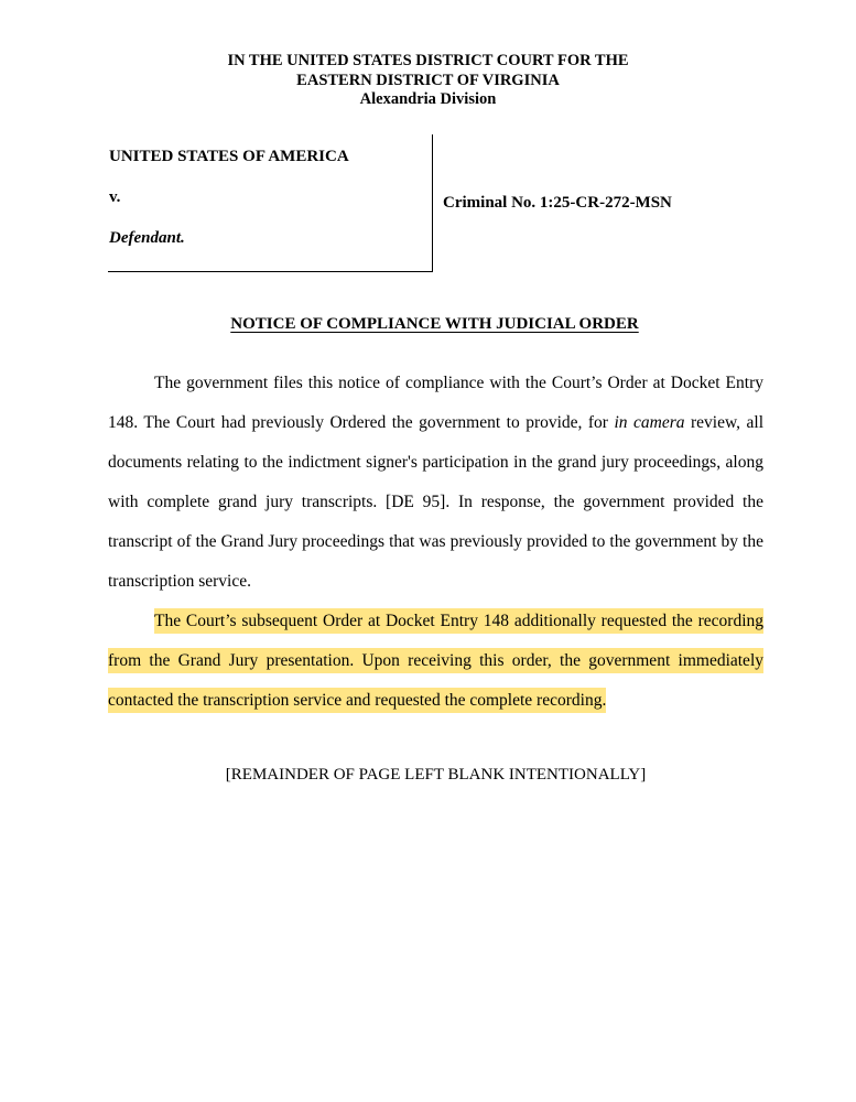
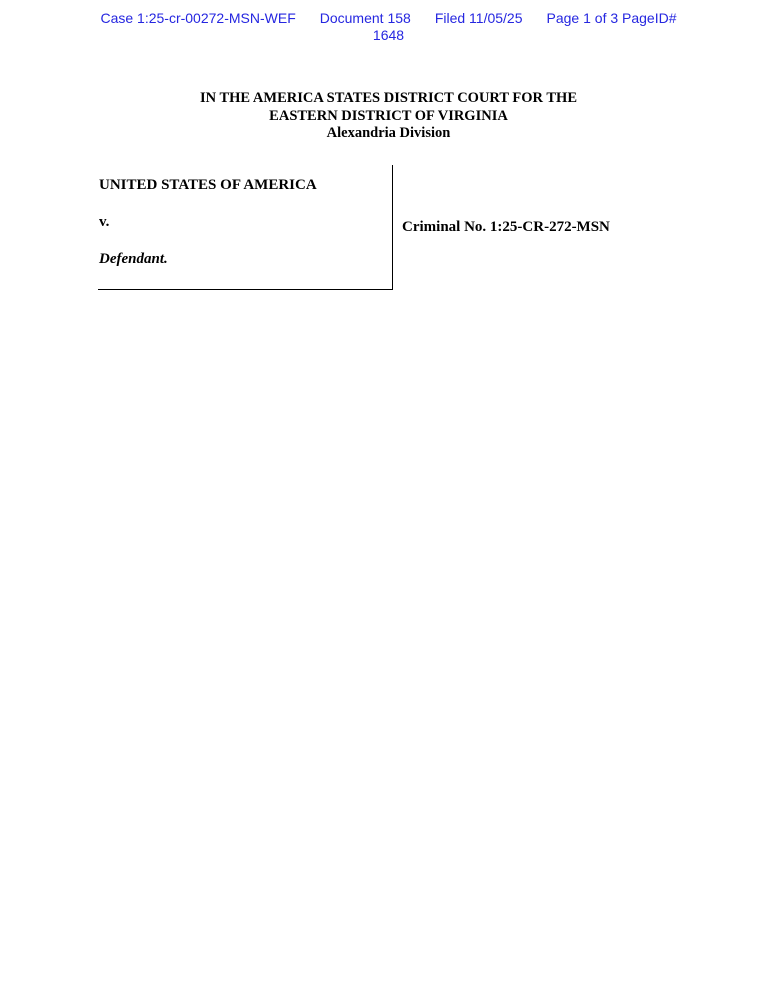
+ Case 1:25-cr-00272-MSN-WEF
+ Document 158
+ Filed 11/05/25
+ Page 1 of 3 PageID#
+ 1648
- IN THE UNITED STATES DISTRICT COURT FOR THE
+ IN THE AMERICA STATES DISTRICT COURT FOR THE
  EASTERN DISTRICT OF VIRGINIA
  Alexandria Division
  UNITED STATES OF AMERICA
  v.
  Defendant.
  Criminal No. 1:25-CR-272-MSN
- NOTICE OF COMPLIANCE WITH JUDICIAL ORDER
- The government files this notice of compliance with the Court’s Order at Docket Entry 148. The Court had previously Ordered the government to provide, for in camera review, all documents relating to the indictment signer's participation in the grand jury proceedings, along with complete grand jury transcripts. [DE 95]. In response, the government provided the transcript of the Grand Jury proceedings that was previously provided to the government by the transcription service.
- The Court’s subsequent Order at Docket Entry 148 additionally requested the recording from the Grand Jury presentation. Upon receiving this order, the government immediately contacted the transcription service and requested the complete recording.
- [REMAINDER OF PAGE LEFT BLANK INTENTIONALLY]
